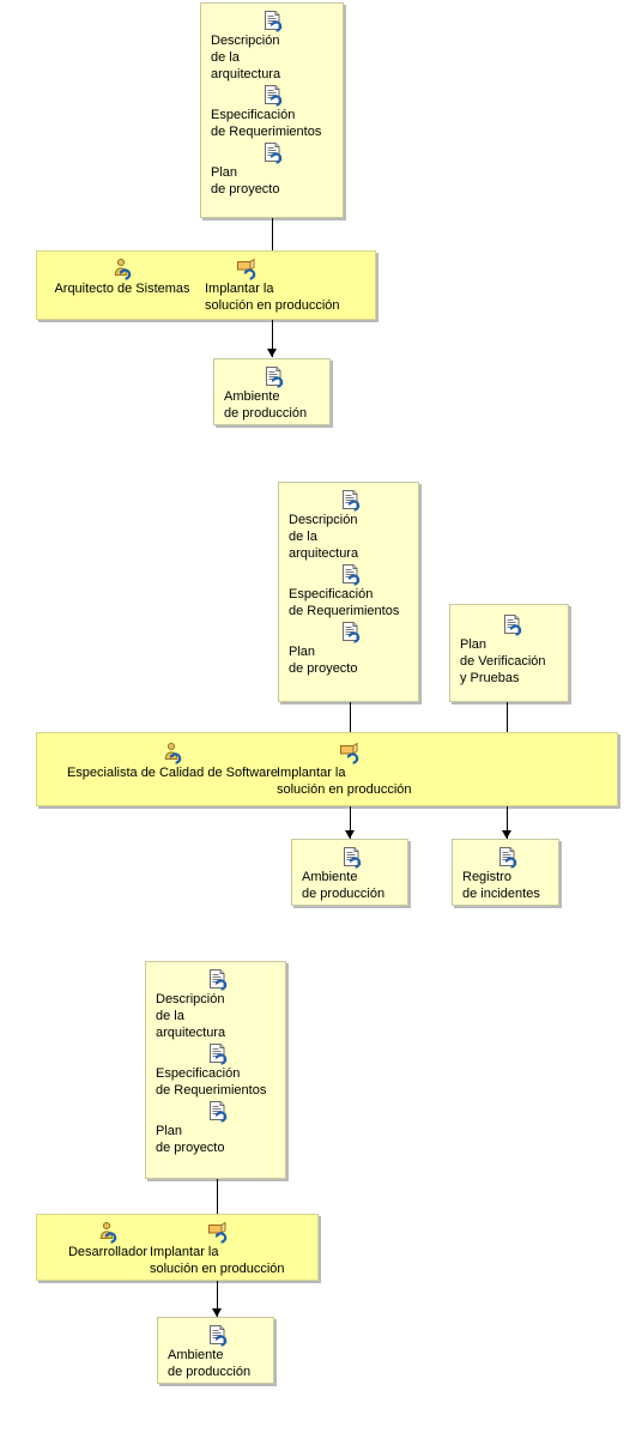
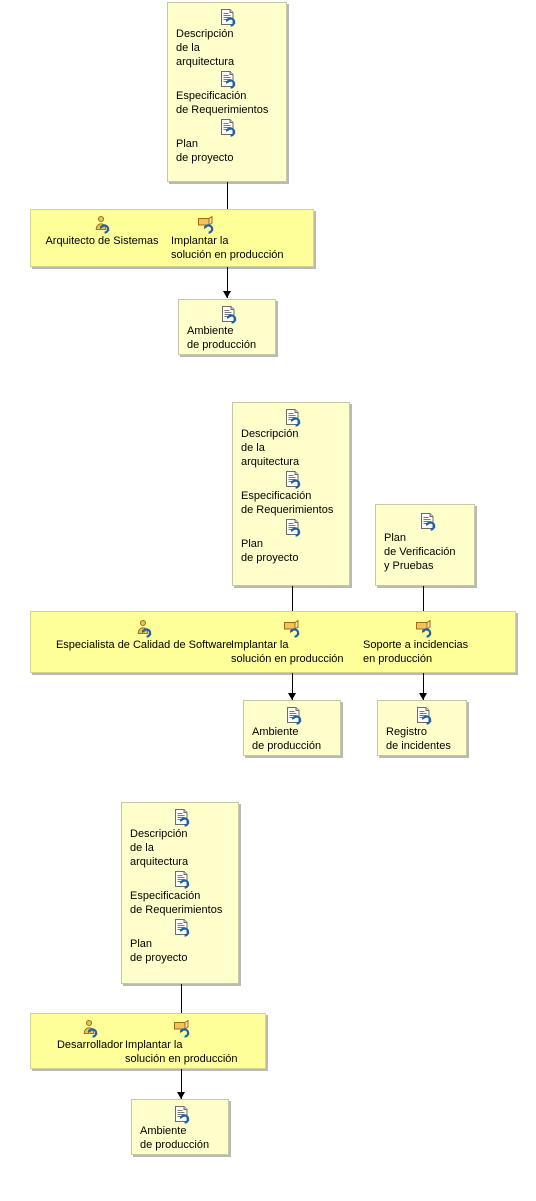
  Descripción
  de la
  arquitectura
  Especificación
  de Requerimientos
  Plan
  de proyecto
  Arquitecto de Sistemas
  Implantar la
  solución en producción
  Ambiente
  de producción
  Descripción
  de la
  arquitectura
  Especificación
  de Requerimientos
  Plan
  de proyecto
  Plan
  de Verificación
  y Pruebas
  Especialista de Calidad de Software
  Implantar la
  solución en producción
+ Soporte a incidencias
+ en producción
  Ambiente
  de producción
  Registro
  de incidentes
  Descripción
  de la
  arquitectura
  Especificación
  de Requerimientos
  Plan
  de proyecto
  Desarrollador
  Implantar la
  solución en producción
  Ambiente
  de producción
